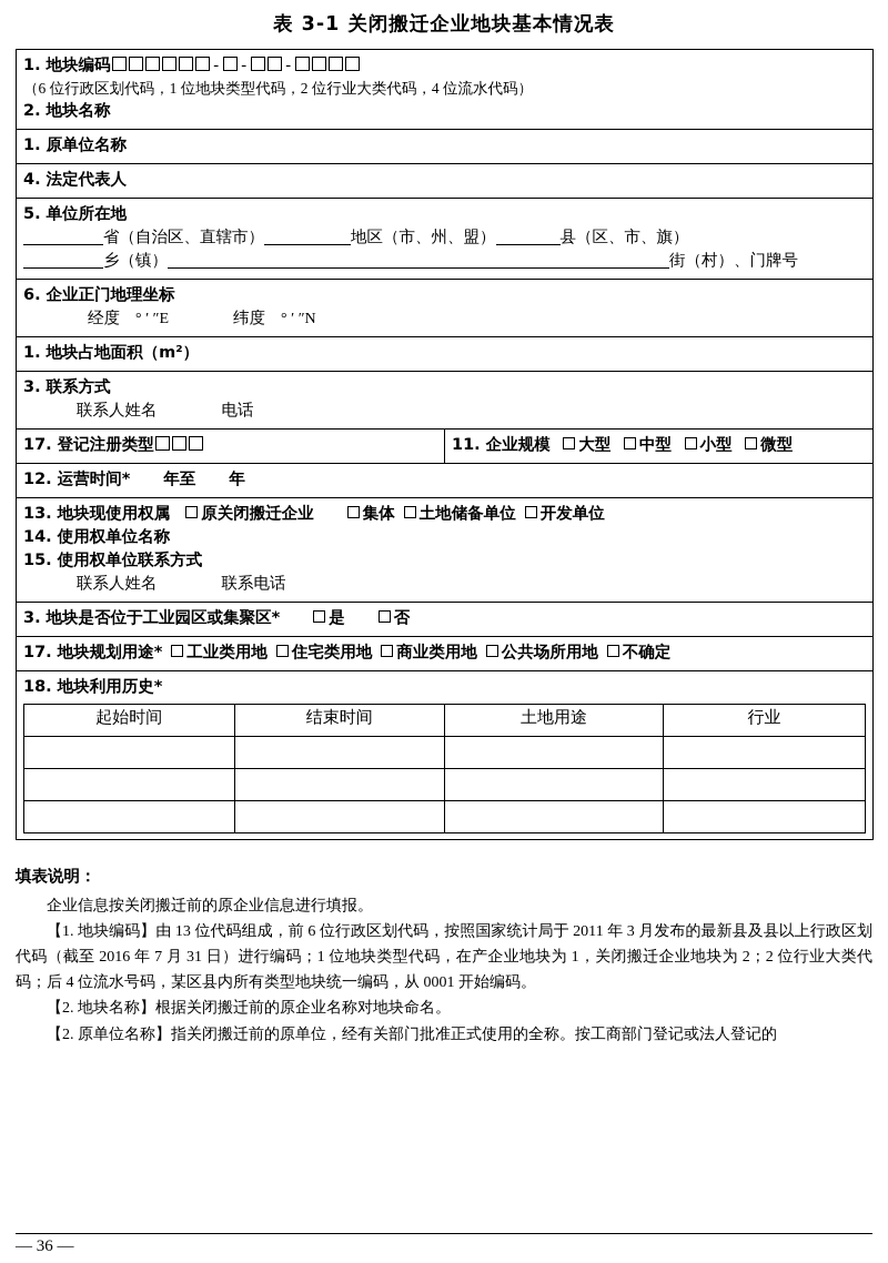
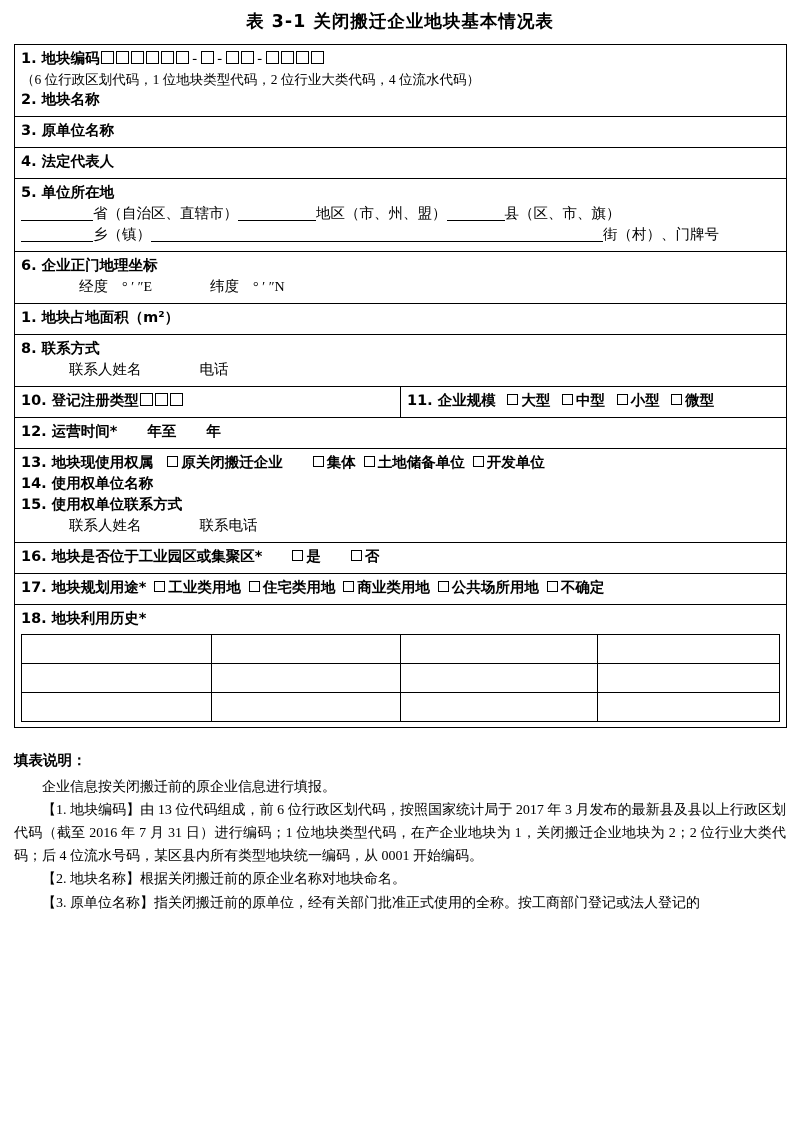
  表 3-1 关闭搬迁企业地块基本情况表
  1. 地块编码 - - - （6 位行政区划代码，1 位地块类型代码，2 位行业大类代码，4 位流水代码） 2. 地块名称
- 1. 原单位名称
+ 3. 原单位名称
  4. 法定代表人
  5. 单位所在地 省（自治区、直辖市） 地区（市、州、盟） 县（区、市、旗） 乡（镇） 街（村）、门牌号
  6. 企业正门地理坐标 经度 ° ′ ″E 纬度 ° ′ ″N
  1. 地块占地面积（m²）
- 3. 联系方式 联系人姓名 电话
+ 8. 联系方式 联系人姓名 电话
- 17. 登记注册类型	11. 企业规模 大型 中型 小型 微型
+ 10. 登记注册类型	11. 企业规模 大型 中型 小型 微型
  12. 运营时间* 年至 年
  13. 地块现使用权属 原关闭搬迁企业 集体 土地储备单位 开发单位 14. 使用权单位名称 15. 使用权单位联系方式 联系人姓名 联系电话
- 3. 地块是否位于工业园区或集聚区* 是 否
+ 16. 地块是否位于工业园区或集聚区* 是 否
  17. 地块规划用途* 工业类用地 住宅类用地 商业类用地 公共场所用地 不确定
  18. 地块利用历史*
- 起始时间	结束时间	土地用途	行业
  填表说明：
  企业信息按关闭搬迁前的原企业信息进行填报。
- 【1. 地块编码】由 13 位代码组成，前 6 位行政区划代码，按照国家统计局于 2011 年 3 月发布的最新县及县以上行政区划代码（截至 2016 年 7 月 31 日）进行编码；1 位地块类型代码，在产企业地块为 1，关闭搬迁企业地块为 2；2 位行业大类代码；后 4 位流水号码，某区县内所有类型地块统一编码，从 0001 开始编码。
+ 【1. 地块编码】由 13 位代码组成，前 6 位行政区划代码，按照国家统计局于 2017 年 3 月发布的最新县及县以上行政区划代码（截至 2016 年 7 月 31 日）进行编码；1 位地块类型代码，在产企业地块为 1，关闭搬迁企业地块为 2；2 位行业大类代码；后 4 位流水号码，某区县内所有类型地块统一编码，从 0001 开始编码。
  【2. 地块名称】根据关闭搬迁前的原企业名称对地块命名。
- 【2. 原单位名称】指关闭搬迁前的原单位，经有关部门批准正式使用的全称。按工商部门登记或法人登记的
+ 【3. 原单位名称】指关闭搬迁前的原单位，经有关部门批准正式使用的全称。按工商部门登记或法人登记的
- — 36 —
